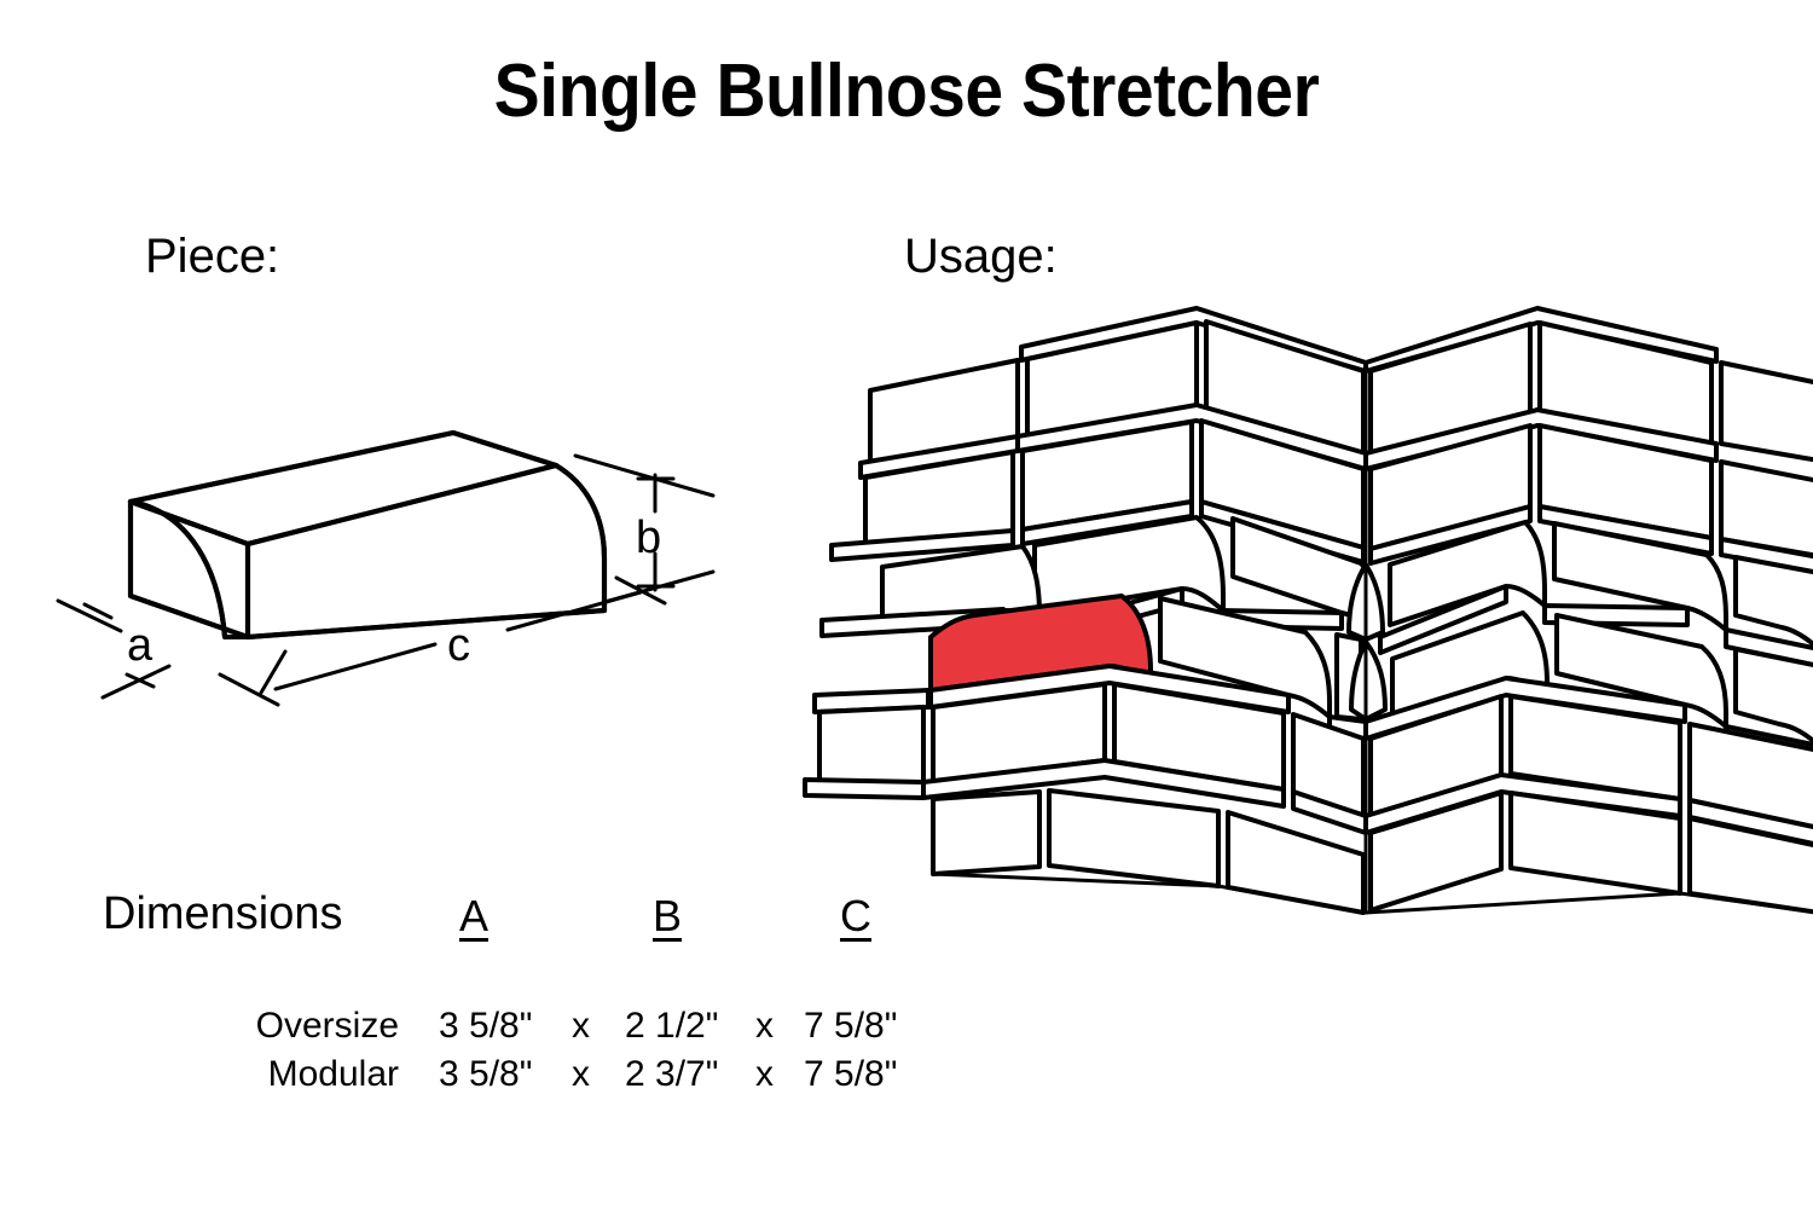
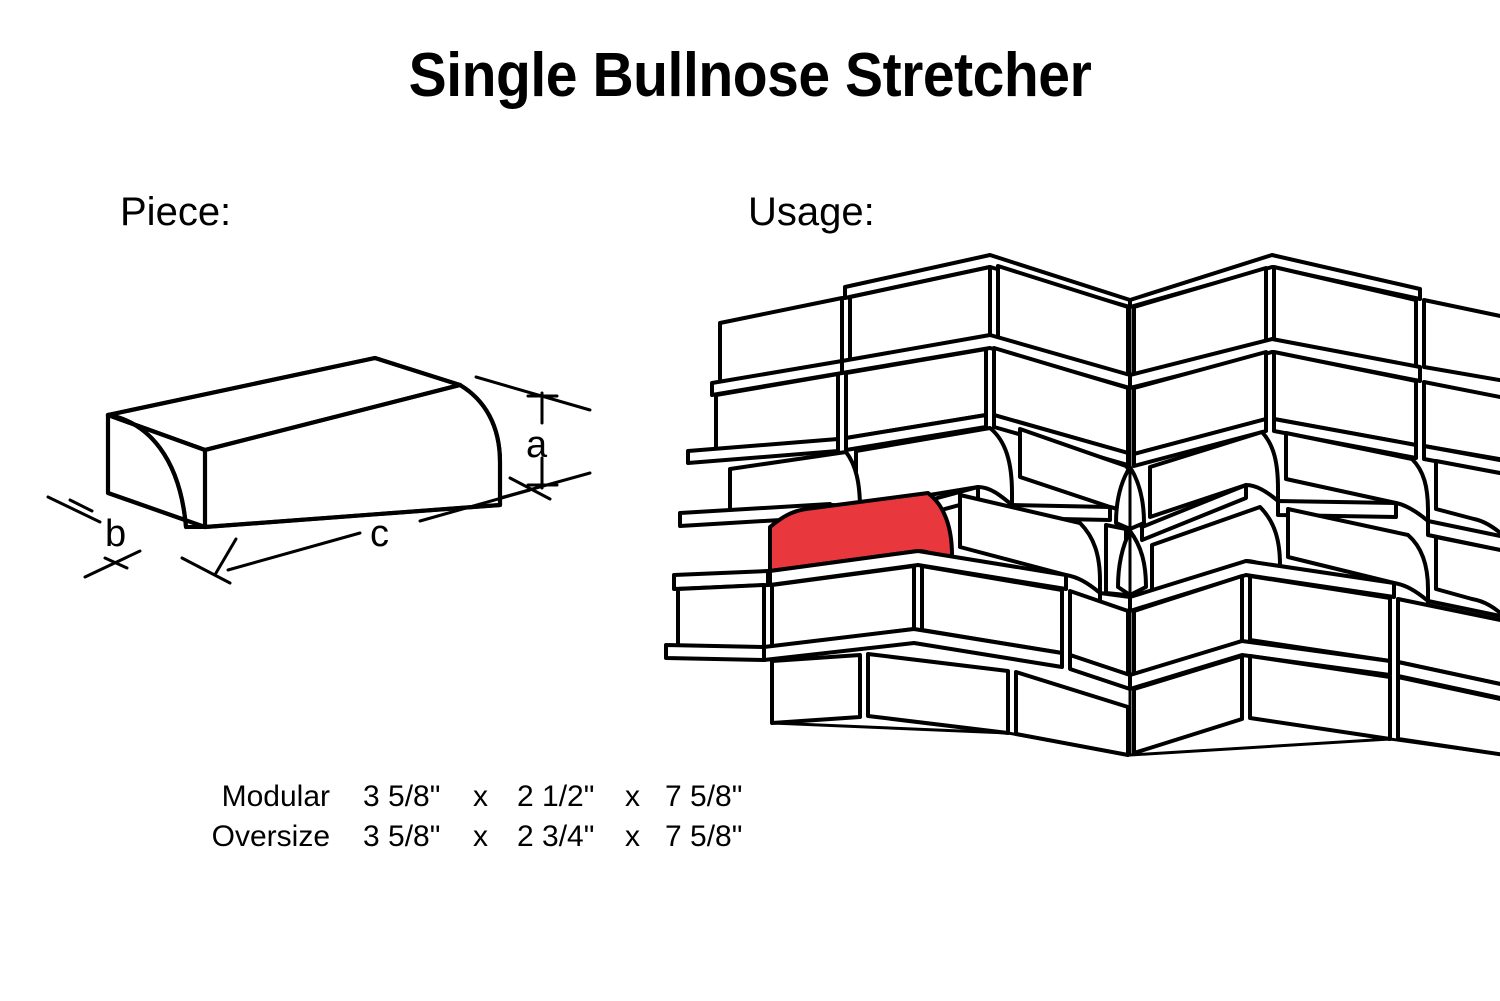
  Single Bullnose Stretcher
  Piece:
  Usage:
- a
+ b
  c
- b
+ a
- Dimensions
- A
- B
- C
- Oversize
+ Modular
  3 5/8"
  x
  2 1/2"
  x
  7 5/8"
- Modular
+ Oversize
  3 5/8"
  x
- 2 3/7"
+ 2 3/4"
  x
  7 5/8"
